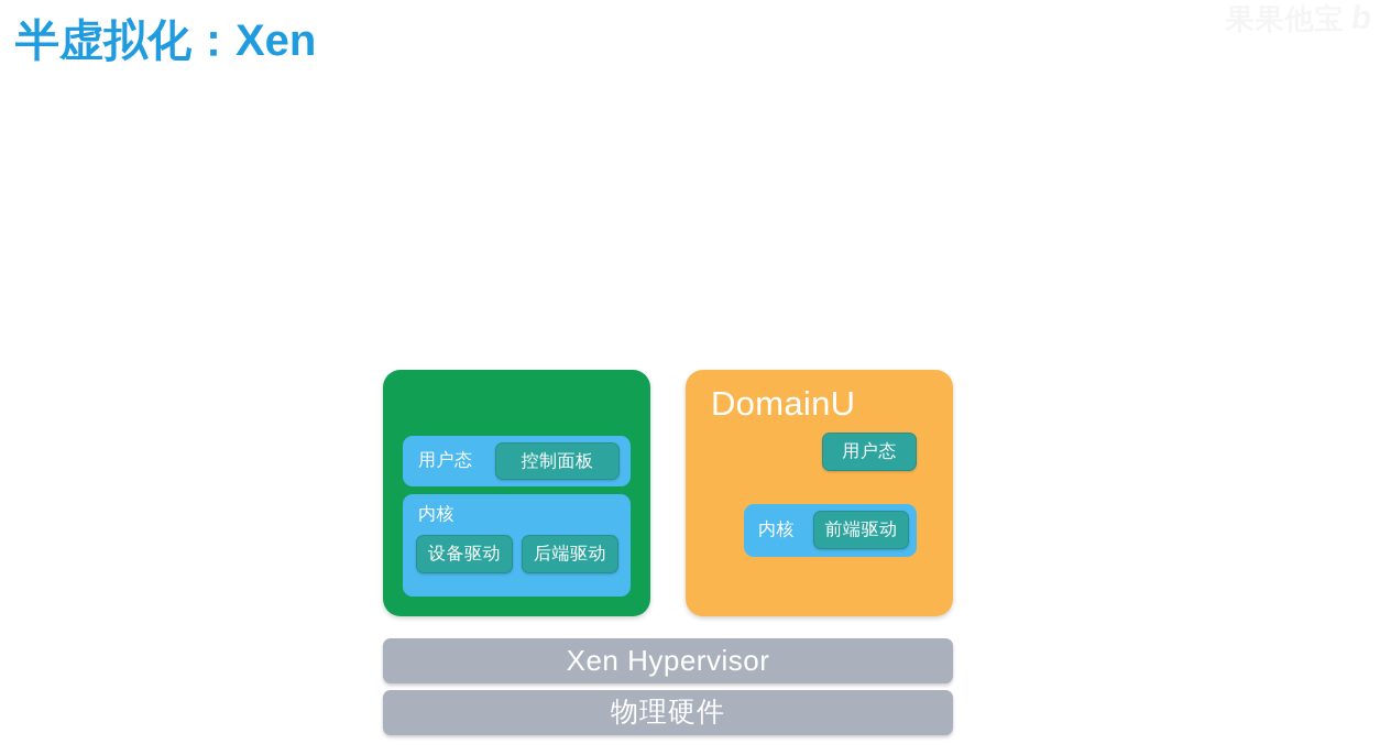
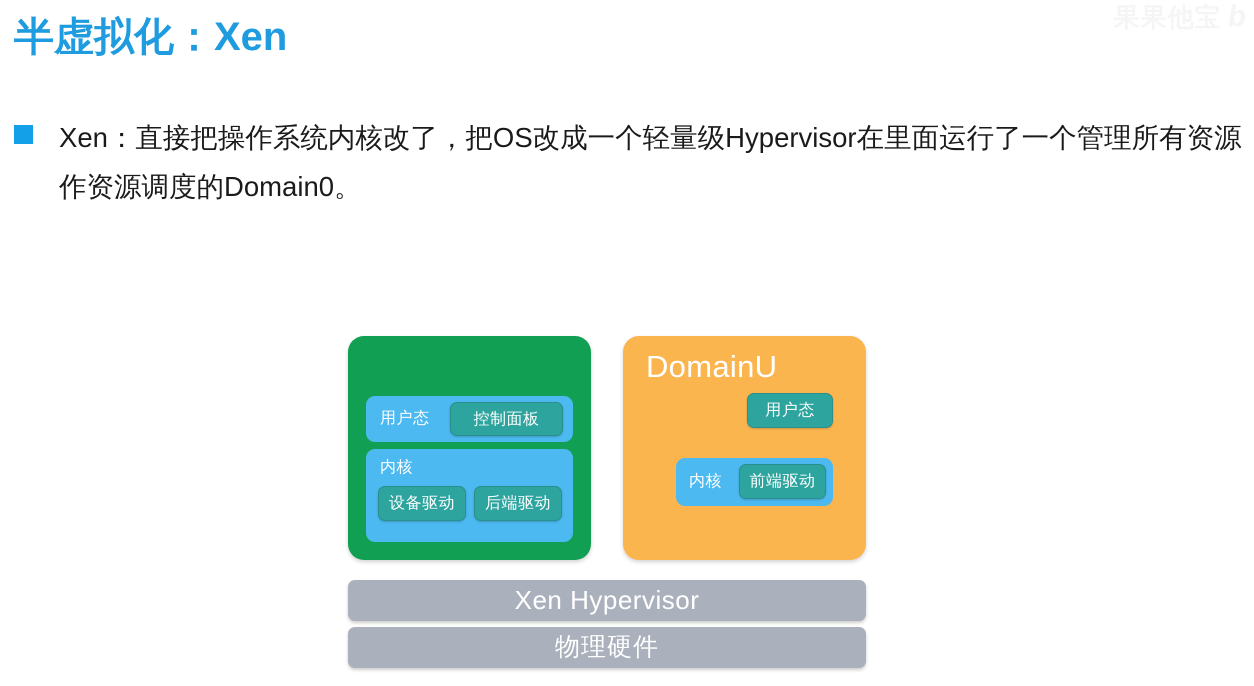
  半虚拟化：Xen
+ Xen：直接把操作系统内核改了，把OS改成一个轻量级Hypervisor在里面运行了一个管理所有资源作资源调度的Domain0。
  用户态
  控制面板
  内核
  设备驱动
  后端驱动
  DomainU
  用户态
  内核
  前端驱动
  Xen Hypervisor
  物理硬件
